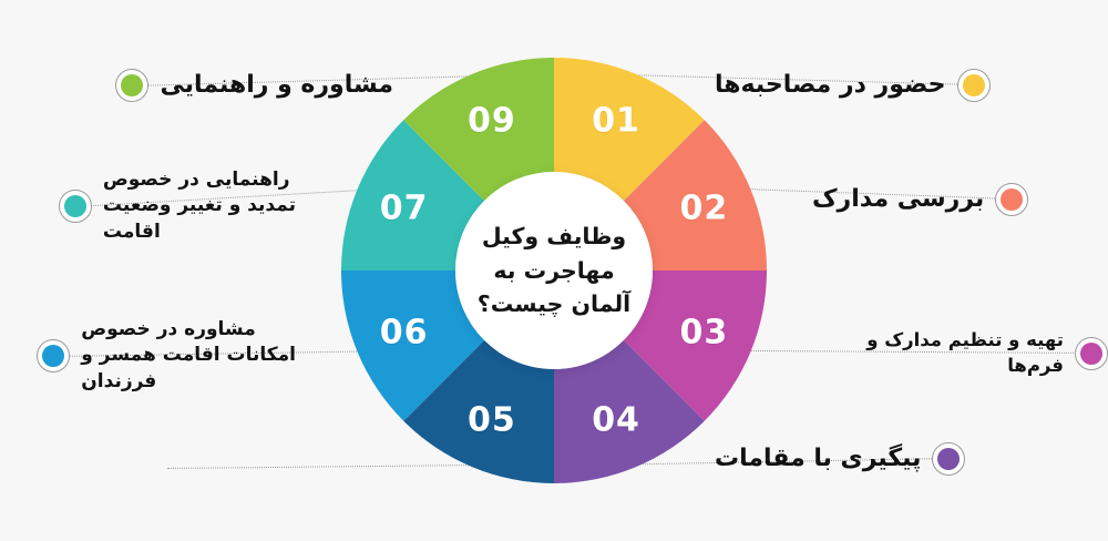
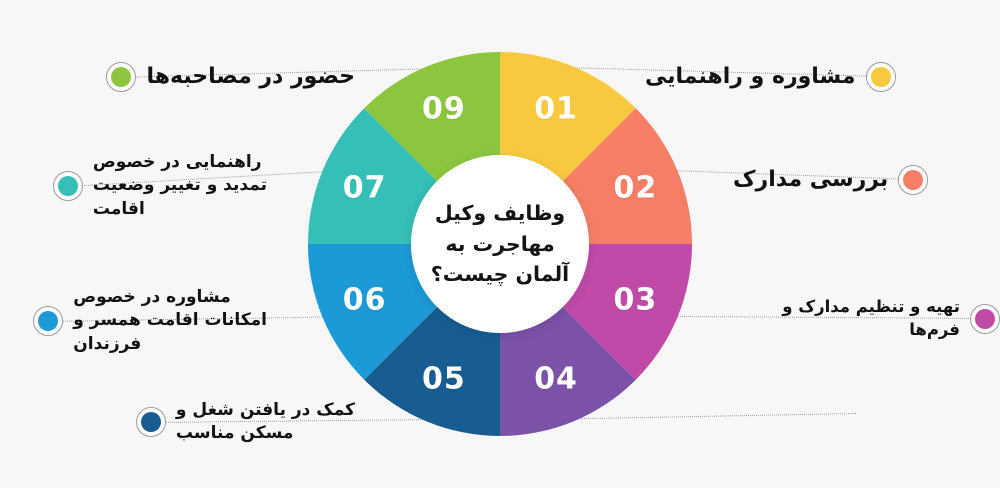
  01
  02
  03
  04
  05
  06
  07
  09
  وظایف وکیل
  مهاجرت به
  آلمان چیست؟
- حضور در مصاحبه‌ها
+ مشاوره و راهنمایی
  بررسی مدارک
  تهیه و تنظیم مدارک و فرم‌ها
- پیگیری با مقامات
- مشاوره و راهنمایی
+ حضور در مصاحبه‌ها
  راهنمایی در خصوص
  تمدید و تغییر وضعیت
  اقامت
  مشاوره در خصوص
  امکانات اقامت همسر و
  فرزندان
+ کمک در یافتن شغل و
+ مسکن مناسب
